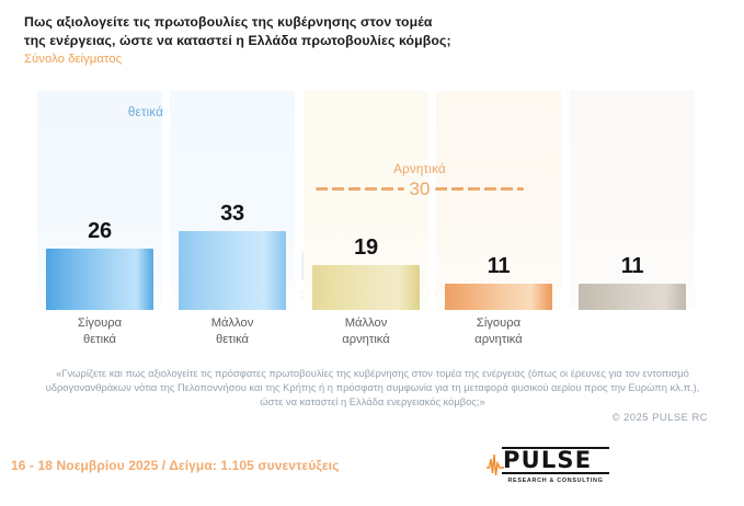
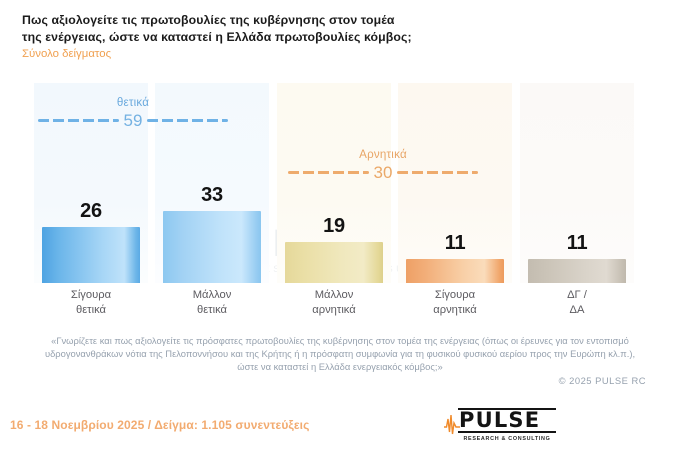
  Πως αξιολογείτε τις πρωτοβουλίες της κυβέρνησης στον τομέα
  της ενέργειας, ώστε να καταστεί η Ελλάδα πρωτοβουλίες κόμβος;
  Σύνολο δείγματος
  26
  33
  19
  11
  11
  θετικά
+ 59
  Αρνητικά
  30
  Σίγουρα
  θετικά
  Μάλλον
  θετικά
  Μάλλον
  αρνητικά
  Σίγουρα
  αρνητικά
+ ΔΓ /
+ ΔΑ
- «Γνωρίζετε και πως αξιολογείτε τις πρόσφατες πρωτοβουλίες της κυβέρνησης στον τομέα της ενέργειας (όπως οι έρευνες για τον εντοπισμό υδρογονανθράκων νότια της Πελοποννήσου και της Κρήτης ή η πρόσφατη συμφωνία για τη μεταφορά φυσικού αερίου προς την Ευρώπη κλ.π.), ώστε να καταστεί η Ελλάδα ενεργειακός κόμβος;»
+ «Γνωρίζετε και πως αξιολογείτε τις πρόσφατες πρωτοβουλίες της κυβέρνησης στον τομέα της ενέργειας (όπως οι έρευνες για τον εντοπισμό υδρογονανθράκων νότια της Πελοποννήσου και της Κρήτης ή η πρόσφατη συμφωνία για τη φυσικού φυσικού αερίου προς την Ευρώπη κλ.π.), ώστε να καταστεί η Ελλάδα ενεργειακός κόμβος;»
  © 2025 PULSE RC
  16 - 18 Νοεμβρίου 2025 / Δείγμα: 1.105 συνεντεύξεις
  PULSE
